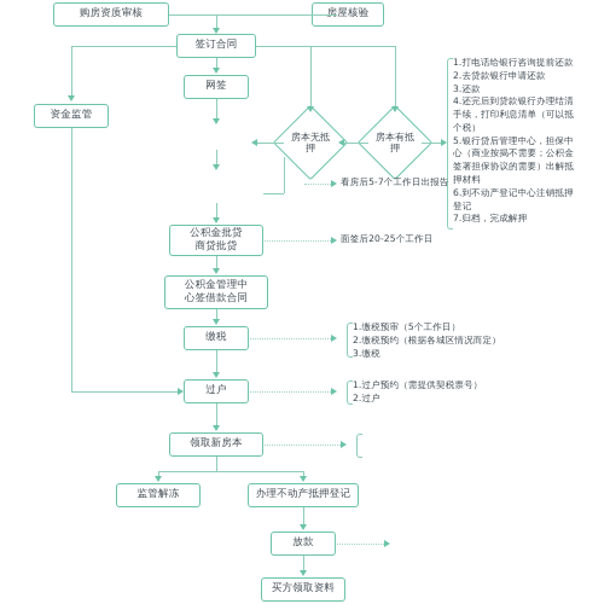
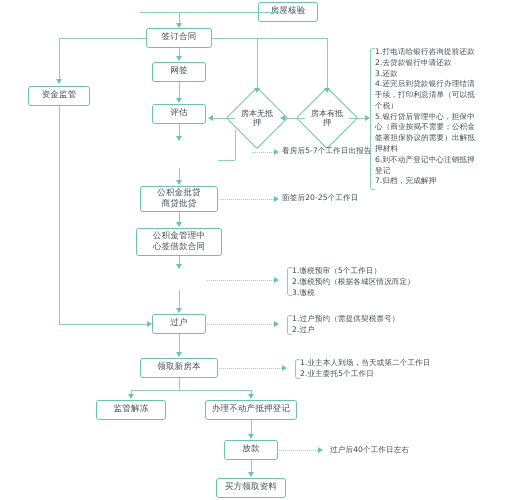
- 购房资质审核
  屋核验
  签订合同
  网签
  资金监管
+ 评估
  公积金批贷
  商贷批贷
  公积金管理中
  心签借款合同
- 缴税
  过户
  领取新房本
  监管解冻
  办理不动产抵押登记
  放款
  买方领取资料
  房本无抵
  押
  房本有抵
  押
  1.打电话给银行咨询提前还款
  2.去贷款银行申请还款
  3.还款
  4.还完后到贷款银行办理结清
  手续，打印利息清单（可以抵
  个税）
  5.银行贷后管理中心，担保中
  心（商业按揭不需要；公积金
  签署担保协议的需要）出解抵
  押材料
  6.到不动产登记中心注销抵押
  登记
  7.归档，完成解押
  看房后5-7个工作日出报告
  面签后20-25个工作日
  1.缴税预审（5个工作日）
  2.缴税预约（根据各城区情况而定）
  3.缴税
  1.过户预约（需提供契税票号）
  2.过户
+ 1.业主本人到场，当天或第二个工作日
+ 2.业主委托5个工作日
+ 过户后40个工作日左右
